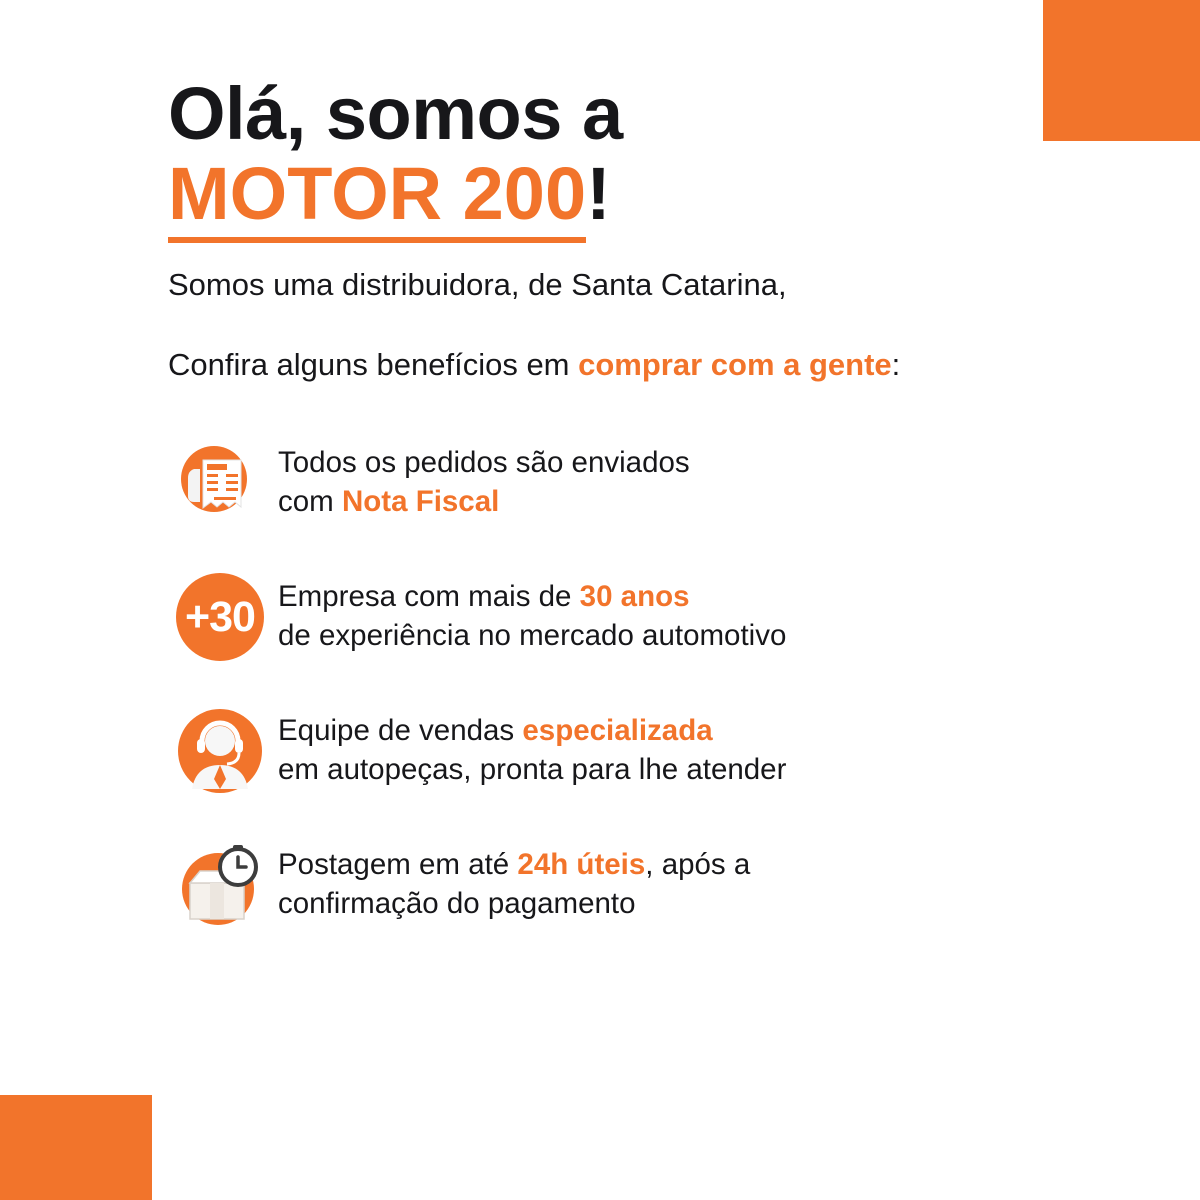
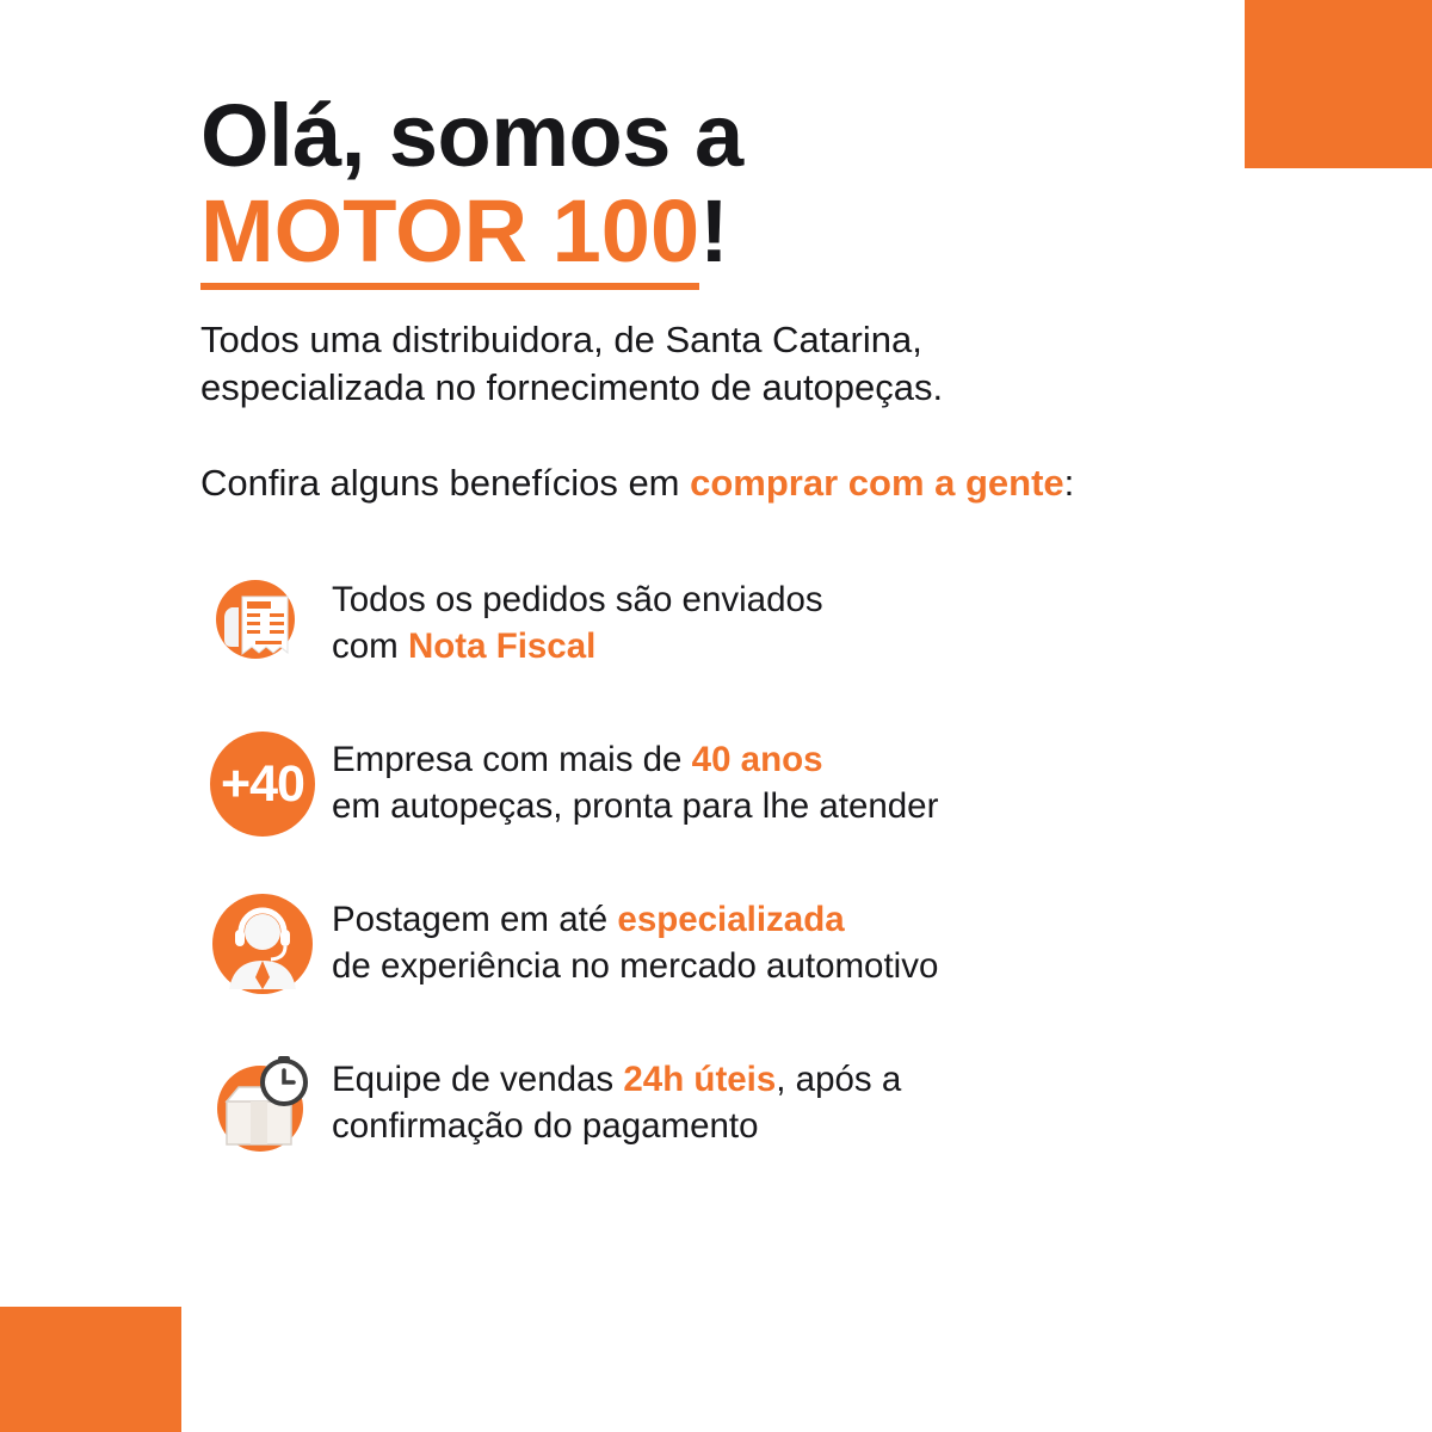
  Olá, somos a
- MOTOR 200!
+ MOTOR 100!
- Somos uma distribuidora, de Santa Catarina,
+ Todos uma distribuidora, de Santa Catarina,
+ especializada no fornecimento de autopeças.
  Confira alguns benefícios em comprar com a gente:
  Todos os pedidos são enviados
  com Nota Fiscal
- +30
+ +40
- Empresa com mais de 30 anos
+ Empresa com mais de 40 anos
- de experiência no mercado automotivo
+ em autopeças, pronta para lhe atender
- Equipe de vendas especializada
+ Postagem em até especializada
- em autopeças, pronta para lhe atender
+ de experiência no mercado automotivo
- Postagem em até 24h úteis, após a
+ Equipe de vendas 24h úteis, após a
  confirmação do pagamento
